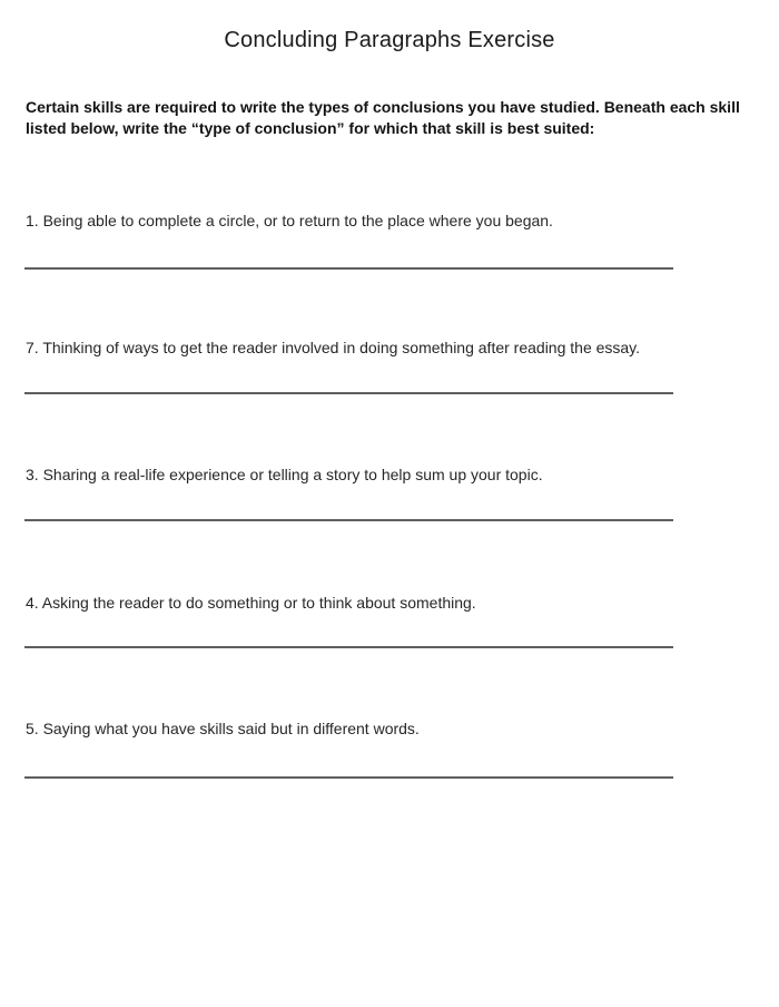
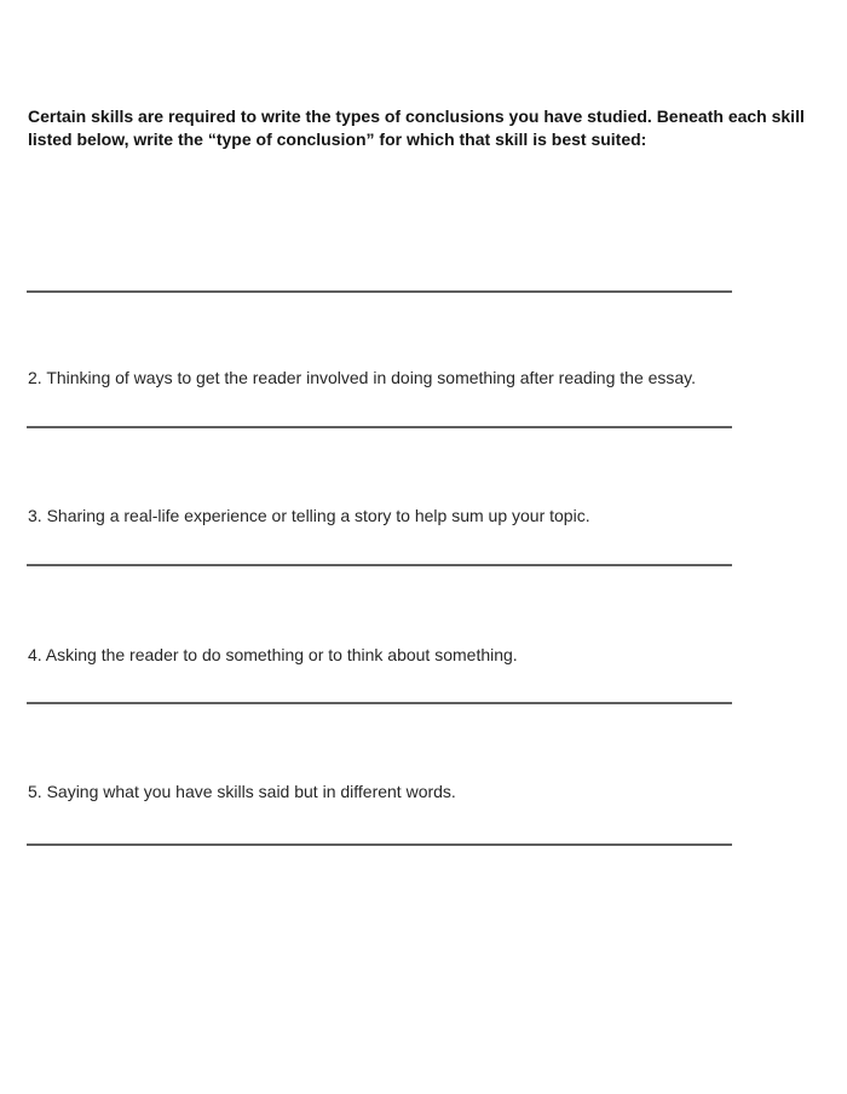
- Concluding Paragraphs Exercise
  Certain skills are required to write the types of conclusions you have studied. Beneath each skill
  listed below, write the “type of conclusion” for which that skill is best suited:
- 1. Being able to complete a circle, or to return to the place where you began.
- 7. Thinking of ways to get the reader involved in doing something after reading the essay.
+ 2. Thinking of ways to get the reader involved in doing something after reading the essay.
  3. Sharing a real-life experience or telling a story to help sum up your topic.
  4. Asking the reader to do something or to think about something.
  5. Saying what you have skills said but in different words.
